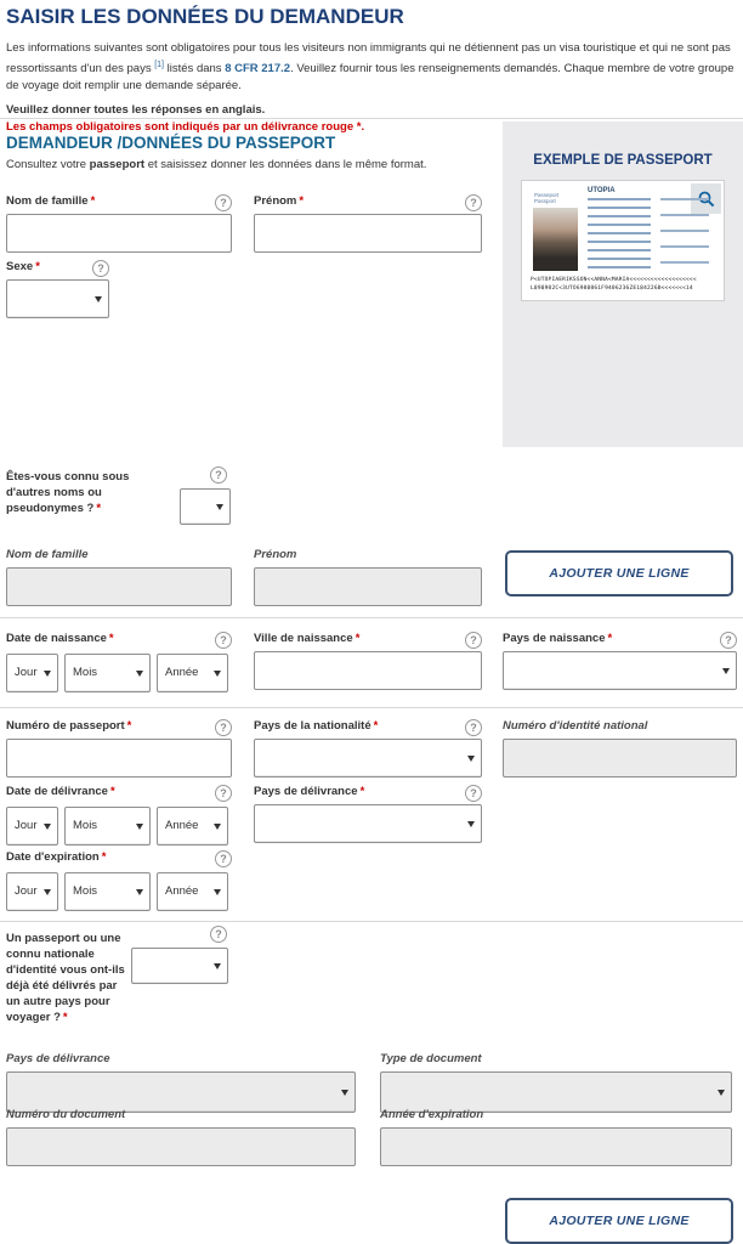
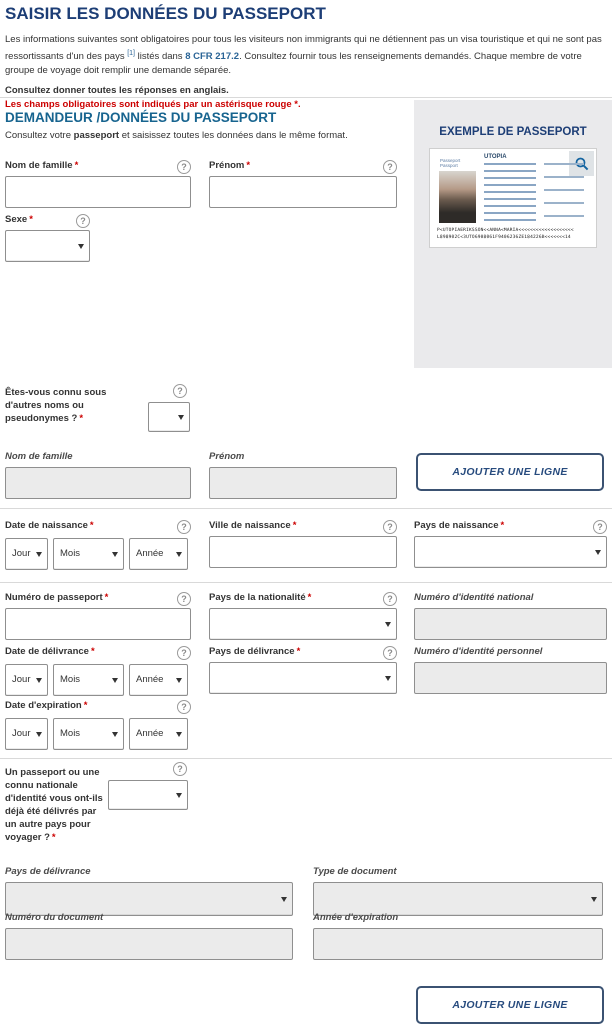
- SAISIR LES DONNÉES DU DEMANDEUR
+ SAISIR LES DONNÉES DU PASSEPORT
- Les informations suivantes sont obligatoires pour tous les visiteurs non immigrants qui ne détiennent pas un visa touristique et qui ne sont pas ressortissants d'un des pays listés dans 8 CFR 217.2. Veuillez fournir tous les renseignements demandés. Chaque membre de votre groupe de voyage doit remplir une demande séparée.
+ Les informations suivantes sont obligatoires pour tous les visiteurs non immigrants qui ne détiennent pas un visa touristique et qui ne sont pas ressortissants d'un des pays listés dans 8 CFR 217.2. Consultez fournir tous les renseignements demandés. Chaque membre de votre groupe de voyage doit remplir une demande séparée.
- Veuillez donner toutes les réponses en anglais.
+ Consultez donner toutes les réponses en anglais.
- Les champs obligatoires sont indiqués par un délivrance rouge *.
+ Les champs obligatoires sont indiqués par un astérisque rouge *.
  DEMANDEUR /DONNÉES DU PASSEPORT
- Consultez votre passeport et saisissez donner les données dans le même format.
+ Consultez votre passeport et saisissez toutes les données dans le même format.
  Nom de famille *
  ?
  Prénom *
  ?
  Sexe *
  ?
  EXEMPLE DE PASSEPORT
  Êtes-vous connu sous d'autres noms ou pseudonymes ? *
  ?
  Nom de famille
  Prénom
  AJOUTER UNE LIGNE
  Date de naissance *
  ?
  Jour
  Mois
  Année
  Ville de naissance *
  ?
  Pays de naissance *
  ?
  Numéro de passeport *
  ?
  Pays de la nationalité *
  ?
  Numéro d'identité national
  Date de délivrance *
  ?
  Jour
  Mois
  Année
  Pays de délivrance *
  ?
+ Numéro d'identité personnel
  Date d'expiration *
  ?
  Jour
  Mois
  Année
  Un passeport ou une connu nationale d'identité vous ont-ils déjà été délivrés par un autre pays pour voyager ? *
  ?
  Pays de délivrance
  Type de document
  Numéro du document
  Année d'expiration
  AJOUTER UNE LIGNE
